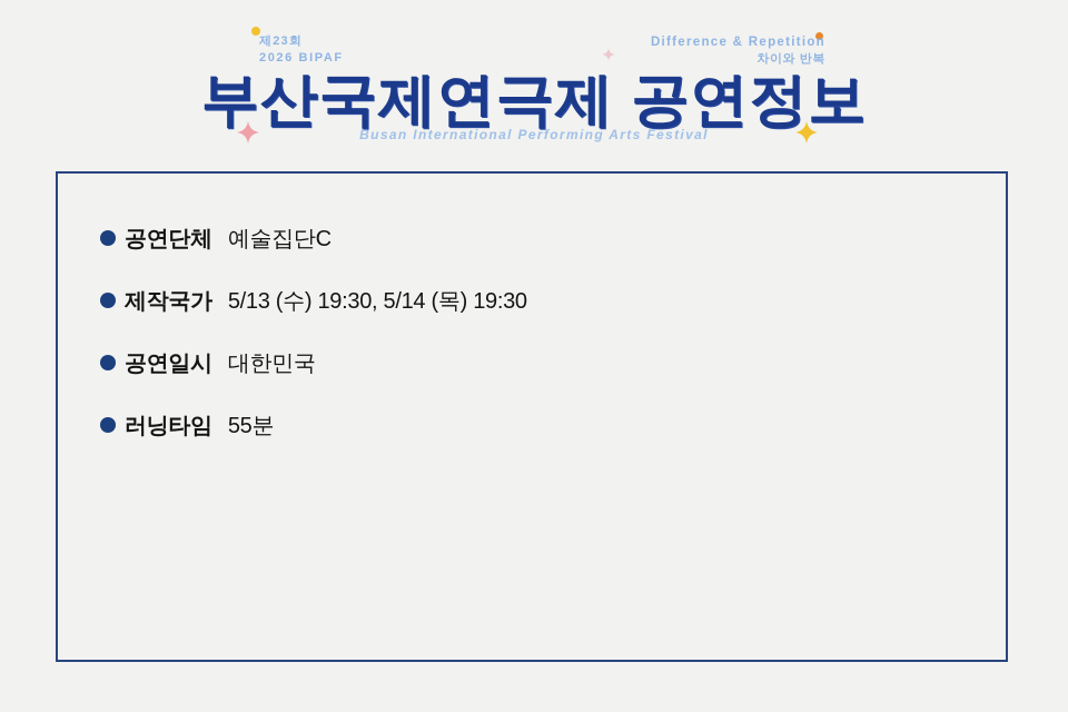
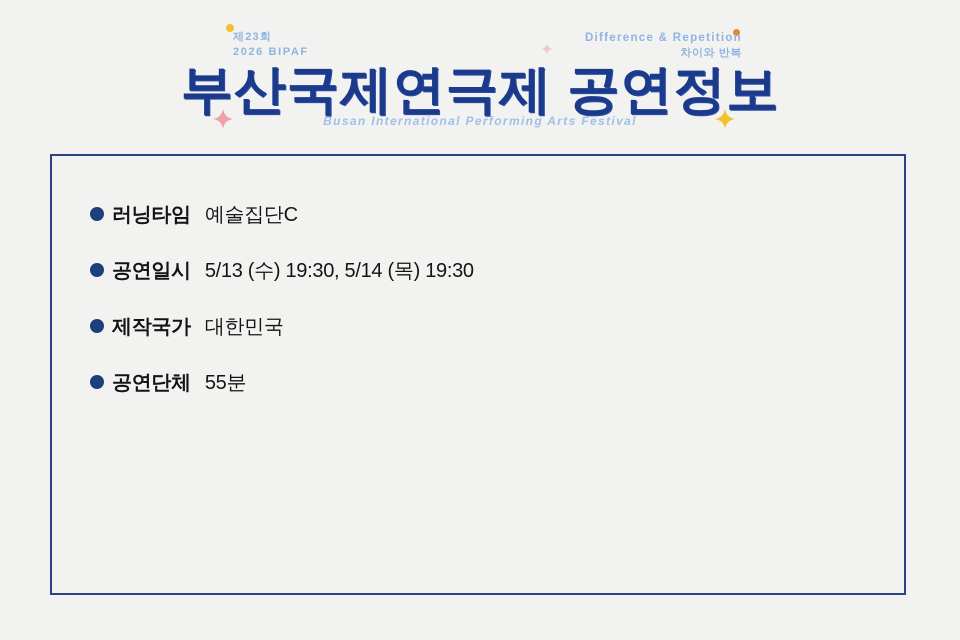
  제23회
  2026 BIPAF
  Difference & Repetition
  차이와 반복
  부산국제연극제 공연정보
  Busan International Performing Arts Festival
- 공연단체
+ 러닝타임
  예술집단C
- 제작국가
+ 공연일시
  5/13 (수) 19:30, 5/14 (목) 19:30
- 공연일시
+ 제작국가
  대한민국
- 러닝타임
+ 공연단체
  55분
